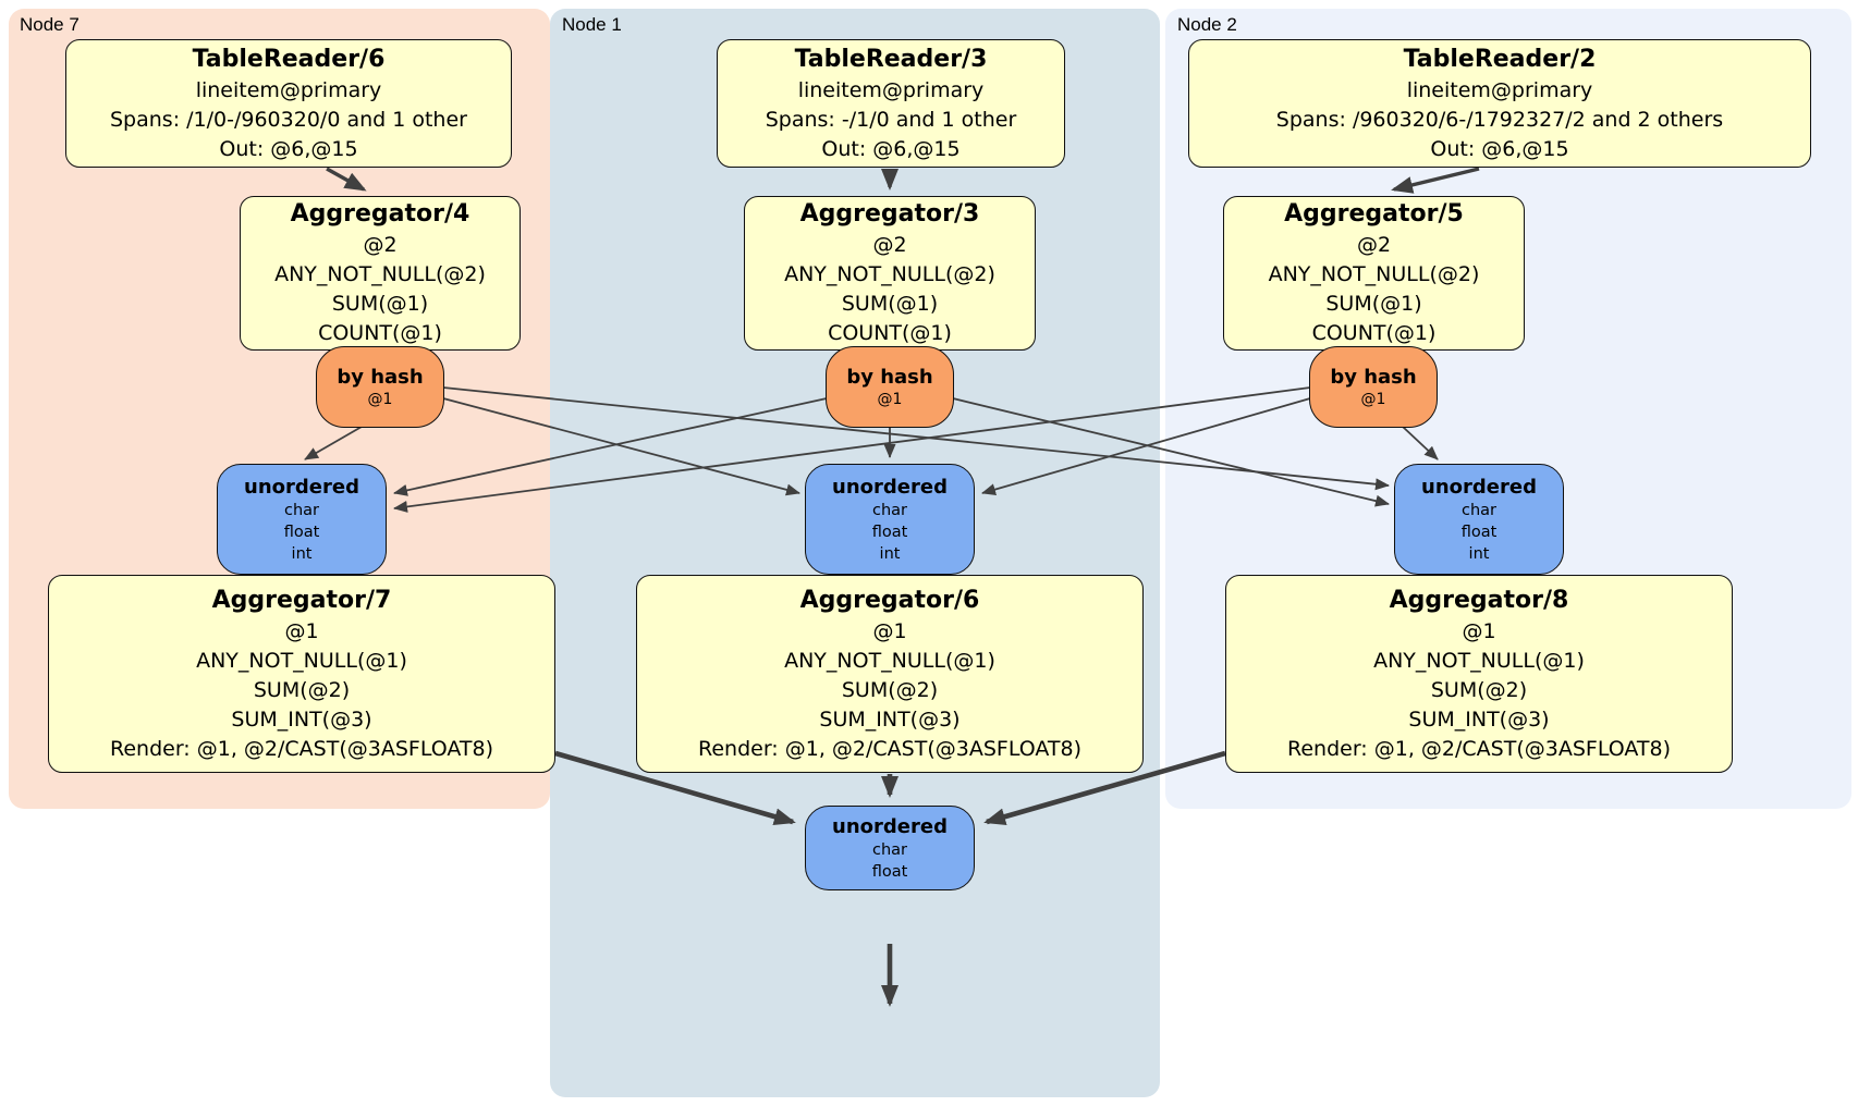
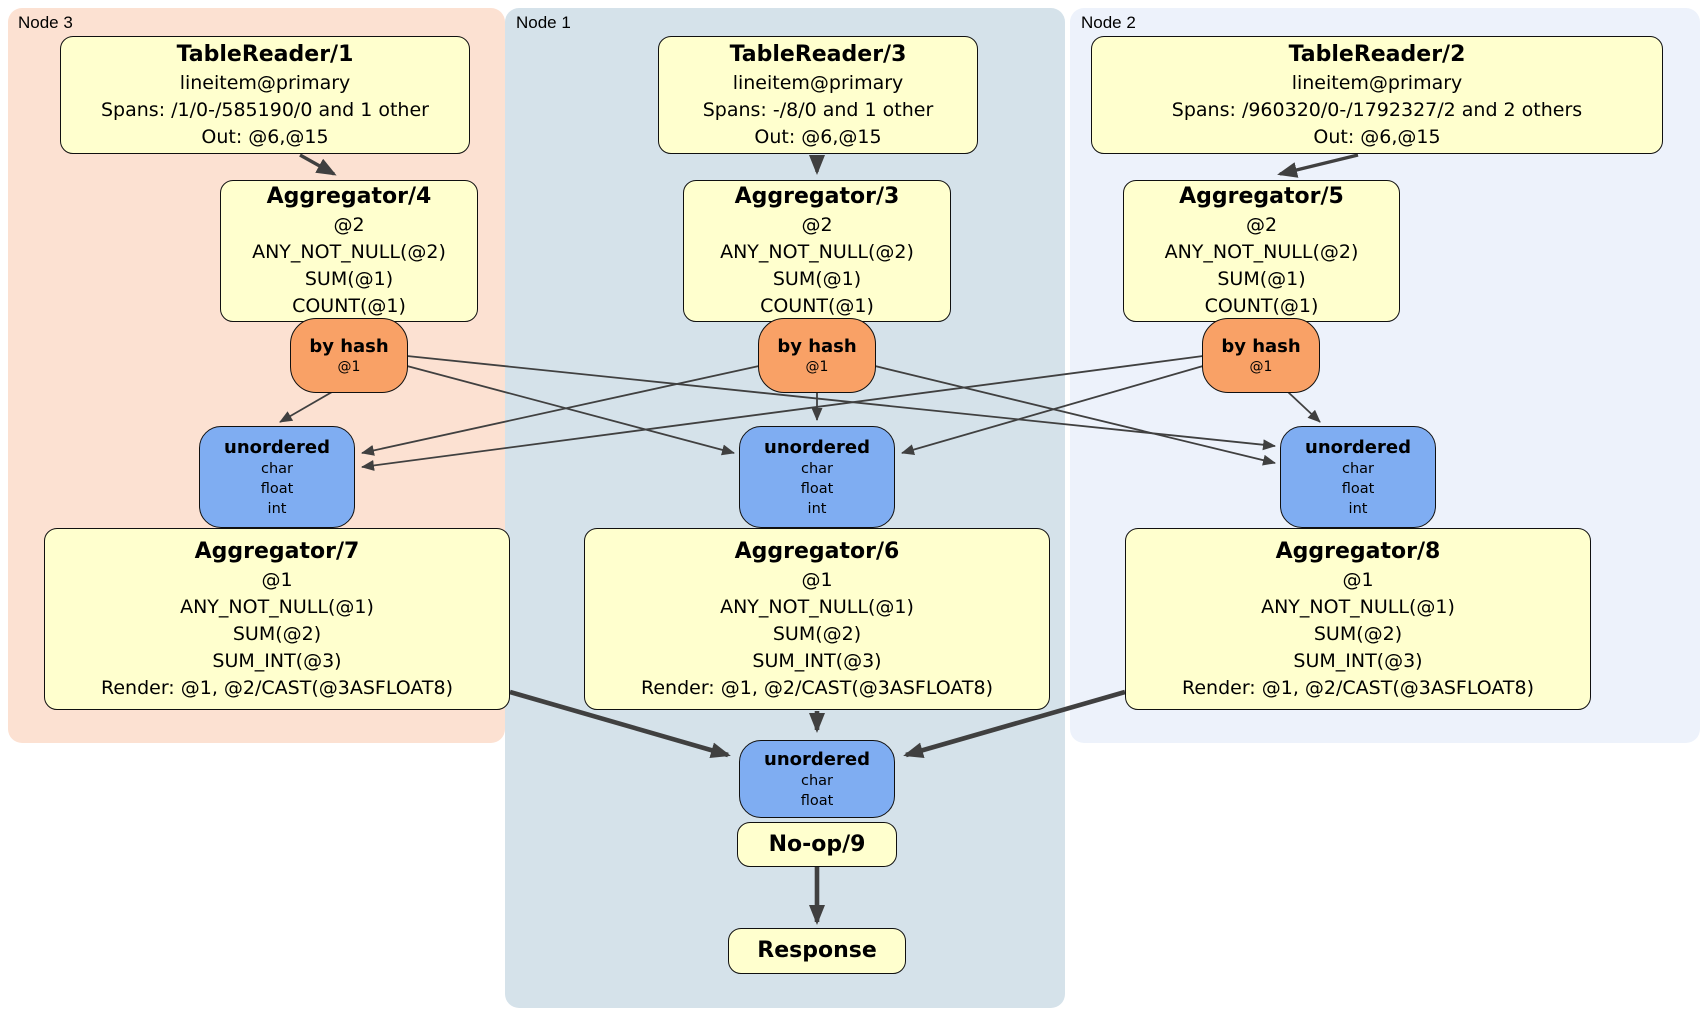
- Node 7
+ Node 3
  Node 1
  Node 2
- TableReader/6
+ TableReader/1
  lineitem@primary
- Spans: /1/0-/960320/0 and 1 other
+ Spans: /1/0-/585190/0 and 1 other
  Out: @6,@15
  TableReader/3
  lineitem@primary
- Spans: -/1/0 and 1 other
+ Spans: -/8/0 and 1 other
  Out: @6,@15
  TableReader/2
  lineitem@primary
- Spans: /960320/6-/1792327/2 and 2 others
+ Spans: /960320/0-/1792327/2 and 2 others
  Out: @6,@15
  Aggregator/4
  @2
  ANY_NOT_NULL(@2)
  SUM(@1)
  COUNT(@1)
  Aggregator/3
  @2
  ANY_NOT_NULL(@2)
  SUM(@1)
  COUNT(@1)
  Aggregator/5
  @2
  ANY_NOT_NULL(@2)
  SUM(@1)
  COUNT(@1)
  by hash
  @1
  by hash
  @1
  by hash
  @1
  unordered
  char
  float
  int
  unordered
  char
  float
  int
  unordered
  char
  float
  int
  Aggregator/7
  @1
  ANY_NOT_NULL(@1)
  SUM(@2)
  SUM_INT(@3)
  Render: @1, @2/CAST(@3ASFLOAT8)
  Aggregator/6
  @1
  ANY_NOT_NULL(@1)
  SUM(@2)
  SUM_INT(@3)
  Render: @1, @2/CAST(@3ASFLOAT8)
  Aggregator/8
  @1
  ANY_NOT_NULL(@1)
  SUM(@2)
  SUM_INT(@3)
  Render: @1, @2/CAST(@3ASFLOAT8)
  unordered
  char
  float
+ No-op/9
+ Response
